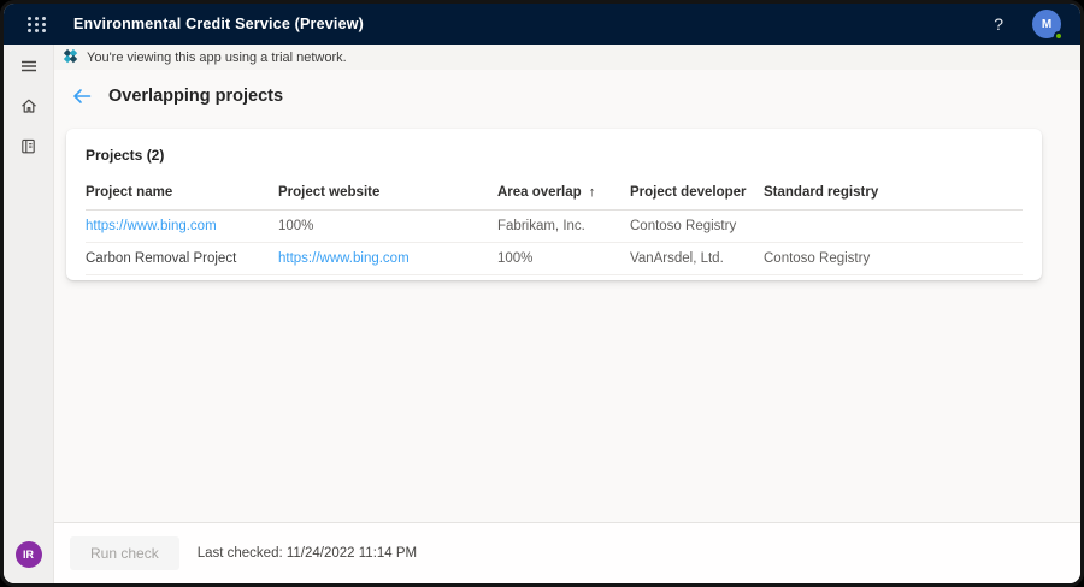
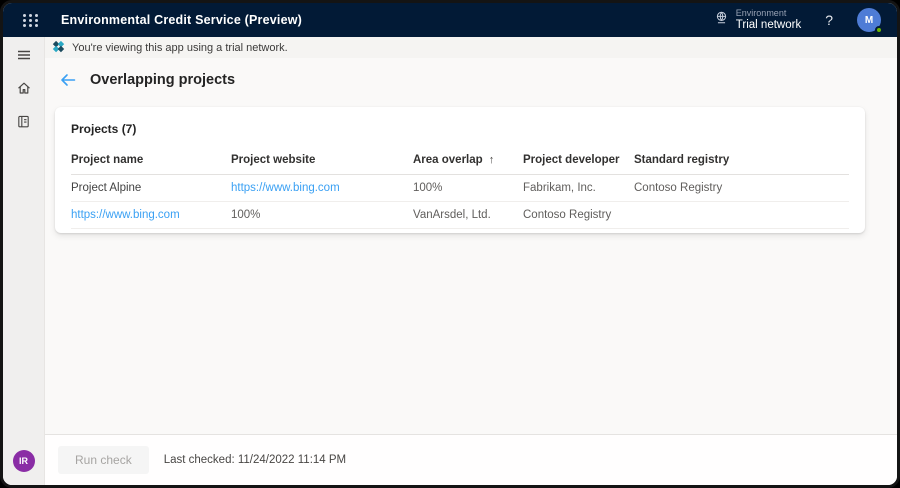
  Environmental Credit Service (Preview)
+ Environment
+ Trial network
  ?
  M
  IR
  You're viewing this app using a trial network.
  Overlapping projects
- Projects (2)
+ Projects (7)
  Project name
  Project website
  Area overlap
  ↑
  Project developer
  Standard registry
+ Project Alpine
  https://www.bing.com
  100%
  Fabrikam, Inc.
  Contoso Registry
- Carbon Removal Project
  https://www.bing.com
  100%
  VanArsdel, Ltd.
  Contoso Registry
  Run check
  Last checked: 11/24/2022 11:14 PM
